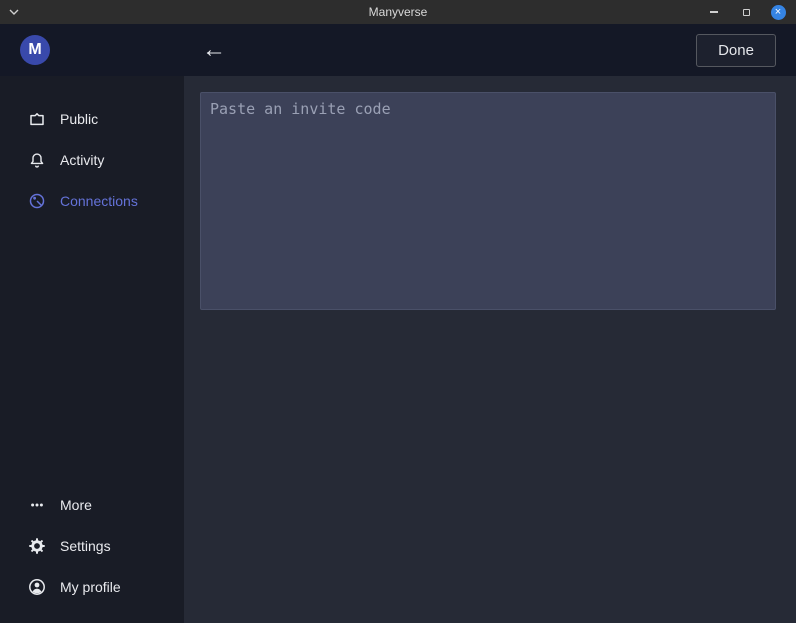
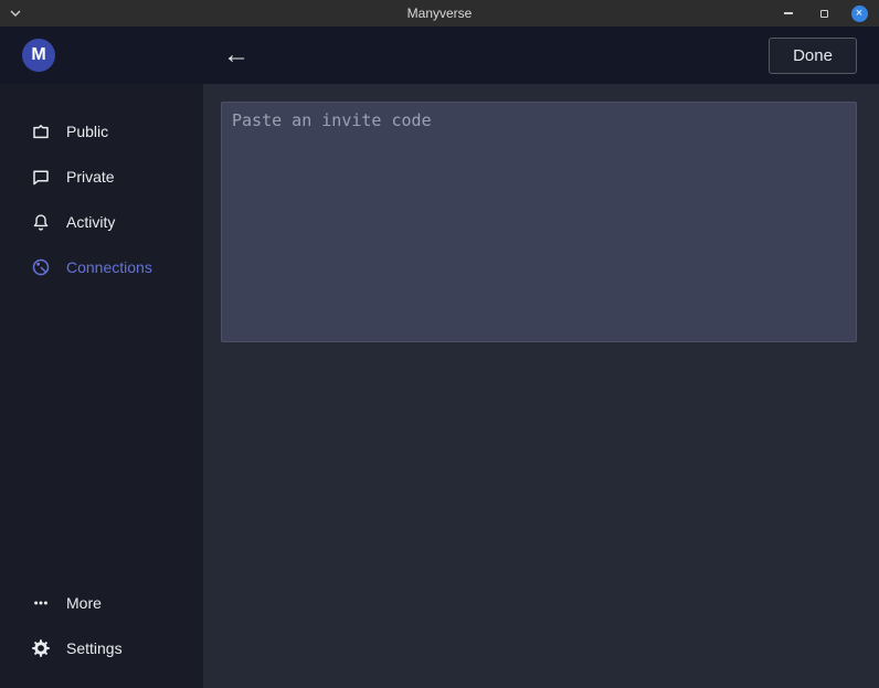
  Manyverse
  ×
  M
  ←
  Done
  Public
+ Private
  Activity
  Connections
  More
  Settings
- My profile
  Paste an invite code
